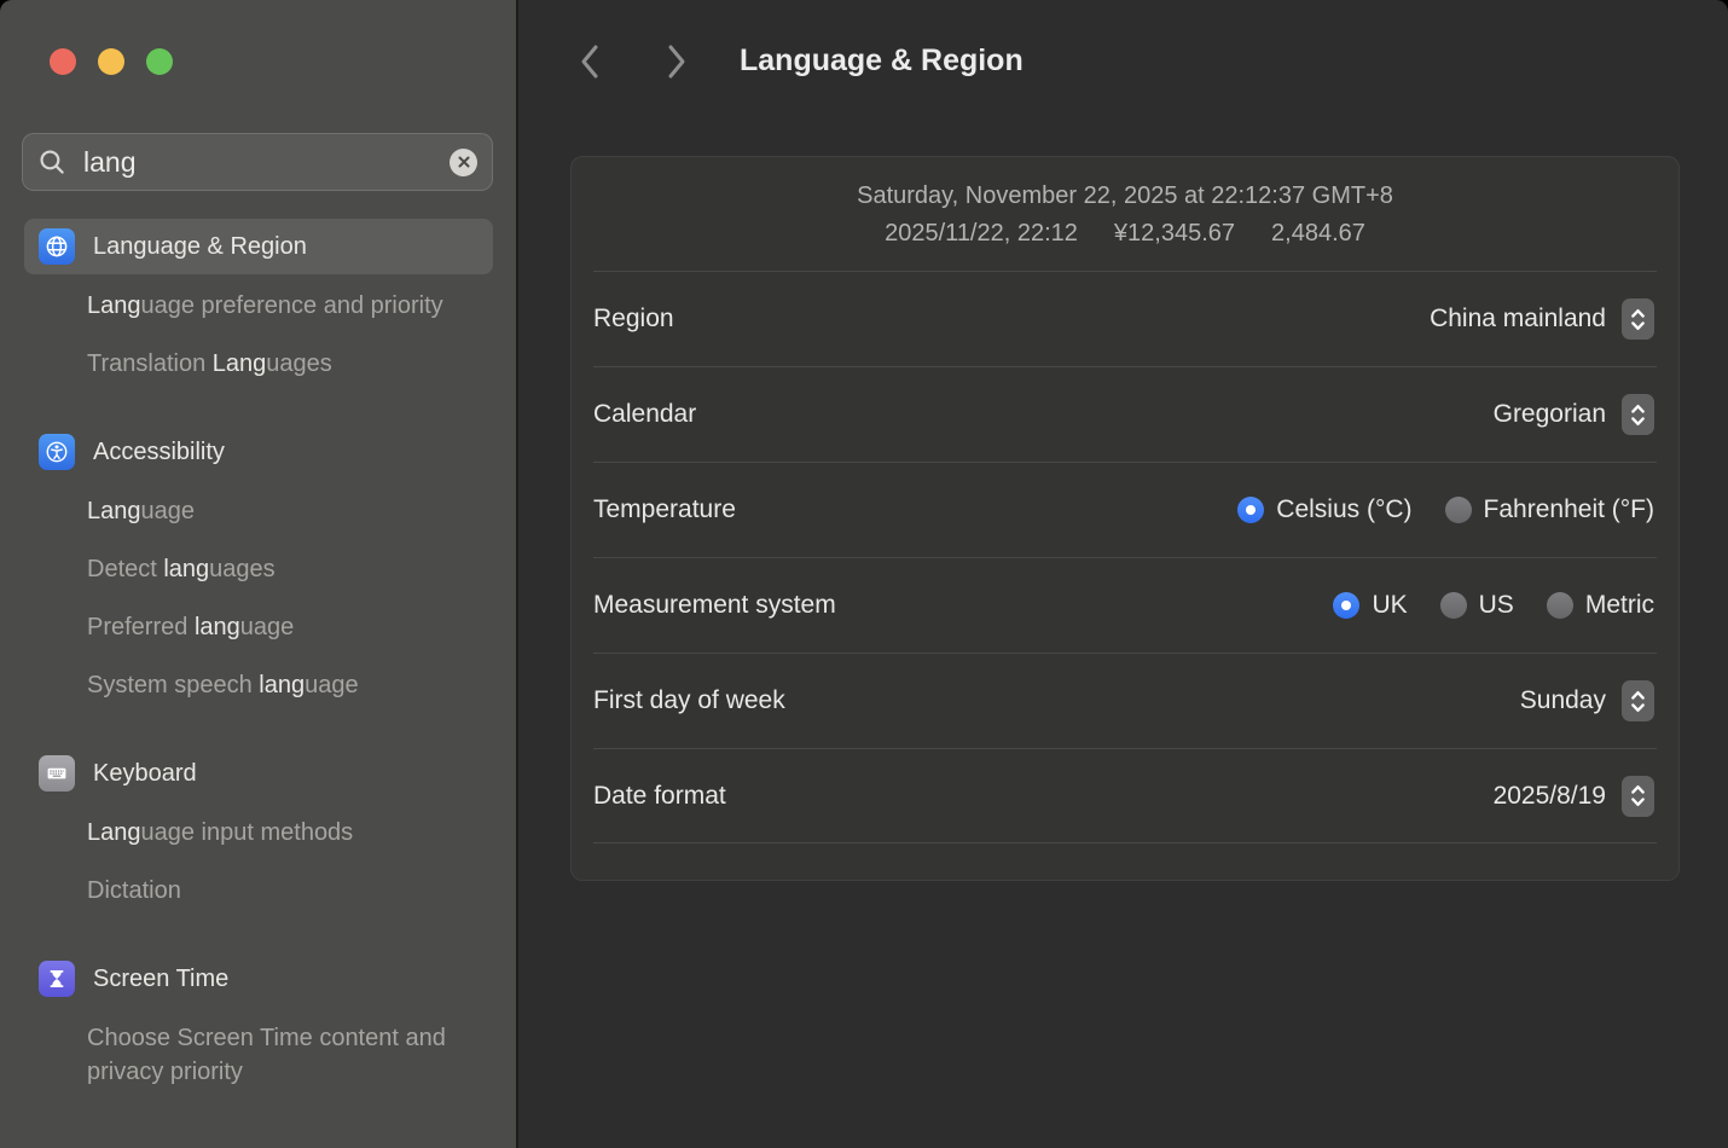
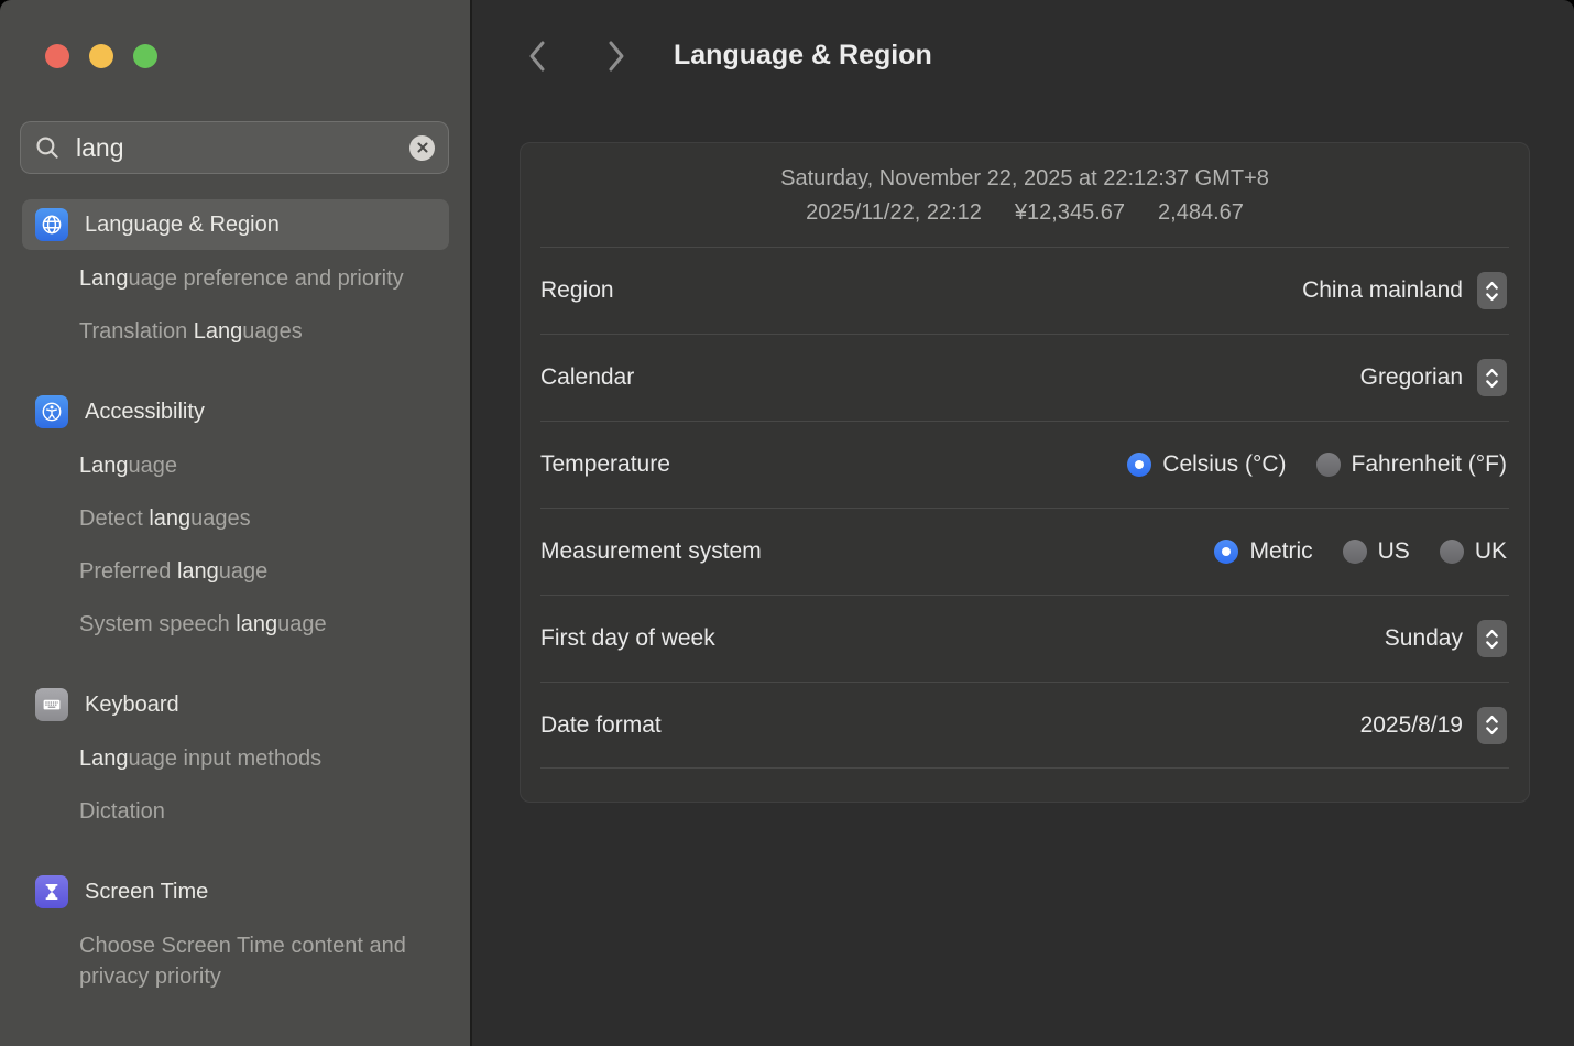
  lang
  Language & Region
  Language preference and priority
  Translation Languages
  Accessibility
  Language
  Detect languages
  Preferred language
  System speech language
  Keyboard
  Language input methods
  Dictation
  Screen Time
  Choose Screen Time content and privacy priority
  Language & Region
  Saturday, November 22, 2025 at 22:12:37 GMT+8
  2025/11/22, 22:12 ¥12,345.67 2,484.67
  Region
  China mainland
  Calendar
  Gregorian
  Temperature
  Celsius (°C)
  Fahrenheit (°F)
  Measurement system
- UK
+ Metric
  US
- Metric
+ UK
  First day of week
  Sunday
  Date format
  2025/8/19
